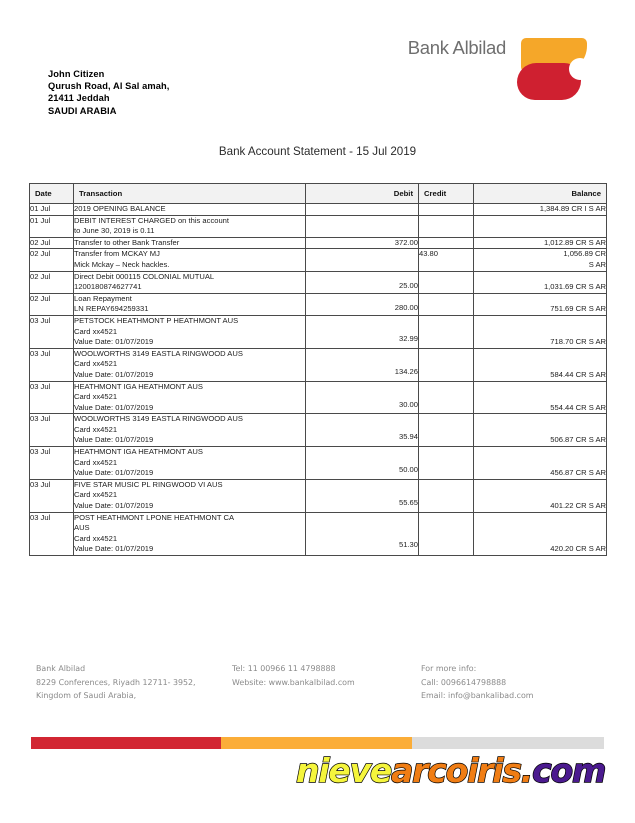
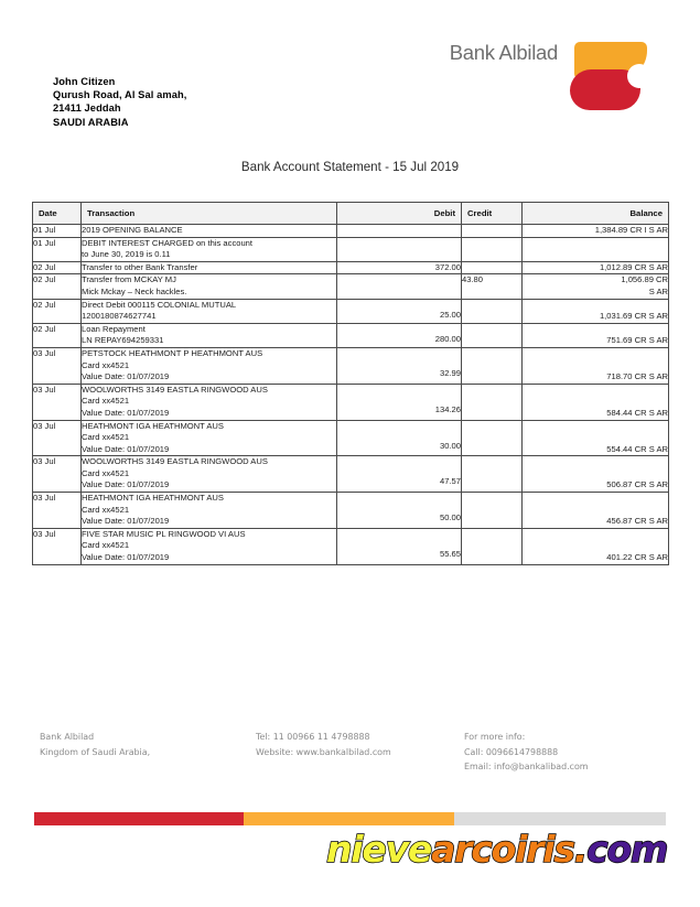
  John Citizen
  Qurush Road, Al Sal amah,
  21411 Jeddah
  SAUDI ARABIA
  Bank Albilad
  Bank Account Statement - 15 Jul 2019
  Date	Transaction	Debit	Credit	Balance
  01 Jul	2019 OPENING BALANCE			1,384.89 CR I S AR
  01 Jul	DEBIT INTEREST CHARGED on this accountto June 30, 2019 is 0.11
  02 Jul	Transfer to other Bank Transfer	372.00		1,012.89 CR S AR
  02 Jul	Transfer from MCKAY MJMick Mckay – Neck hackles.		43.80	1,056.89 CRS AR
  02 Jul	Direct Debit 000115 COLONIAL MUTUAL1200180874627741	25.00		1,031.69 CR S AR
  02 Jul	Loan RepaymentLN REPAY694259331	280.00		751.69 CR S AR
  03 Jul	PETSTOCK HEATHMONT P HEATHMONT AUSCard xx4521Value Date: 01/07/2019	32.99		718.70 CR S AR
  03 Jul	WOOLWORTHS 3149 EASTLA RINGWOOD AUSCard xx4521Value Date: 01/07/2019	134.26		584.44 CR S AR
  03 Jul	HEATHMONT IGA HEATHMONT AUSCard xx4521Value Date: 01/07/2019	30.00		554.44 CR S AR
- 03 Jul	WOOLWORTHS 3149 EASTLA RINGWOOD AUSCard xx4521Value Date: 01/07/2019	35.94		506.87 CR S AR
+ 03 Jul	WOOLWORTHS 3149 EASTLA RINGWOOD AUSCard xx4521Value Date: 01/07/2019	47.57		506.87 CR S AR
  03 Jul	HEATHMONT IGA HEATHMONT AUSCard xx4521Value Date: 01/07/2019	50.00		456.87 CR S AR
  03 Jul	FIVE STAR MUSIC PL RINGWOOD VI AUSCard xx4521Value Date: 01/07/2019	55.65		401.22 CR S AR
- 03 Jul	POST HEATHMONT LPONE HEATHMONT CAAUSCard xx4521Value Date: 01/07/2019	51.30		420.20 CR S AR
  Bank Albilad
- 8229 Conferences, Riyadh 12711- 3952,
  Kingdom of Saudi Arabia,
  Tel: 11 00966 11 4798888
  Website: www.bankalbilad.com
  For more info:
  Call: 0096614798888
  Email: info@bankalibad.com
  nievearcoiris.com
